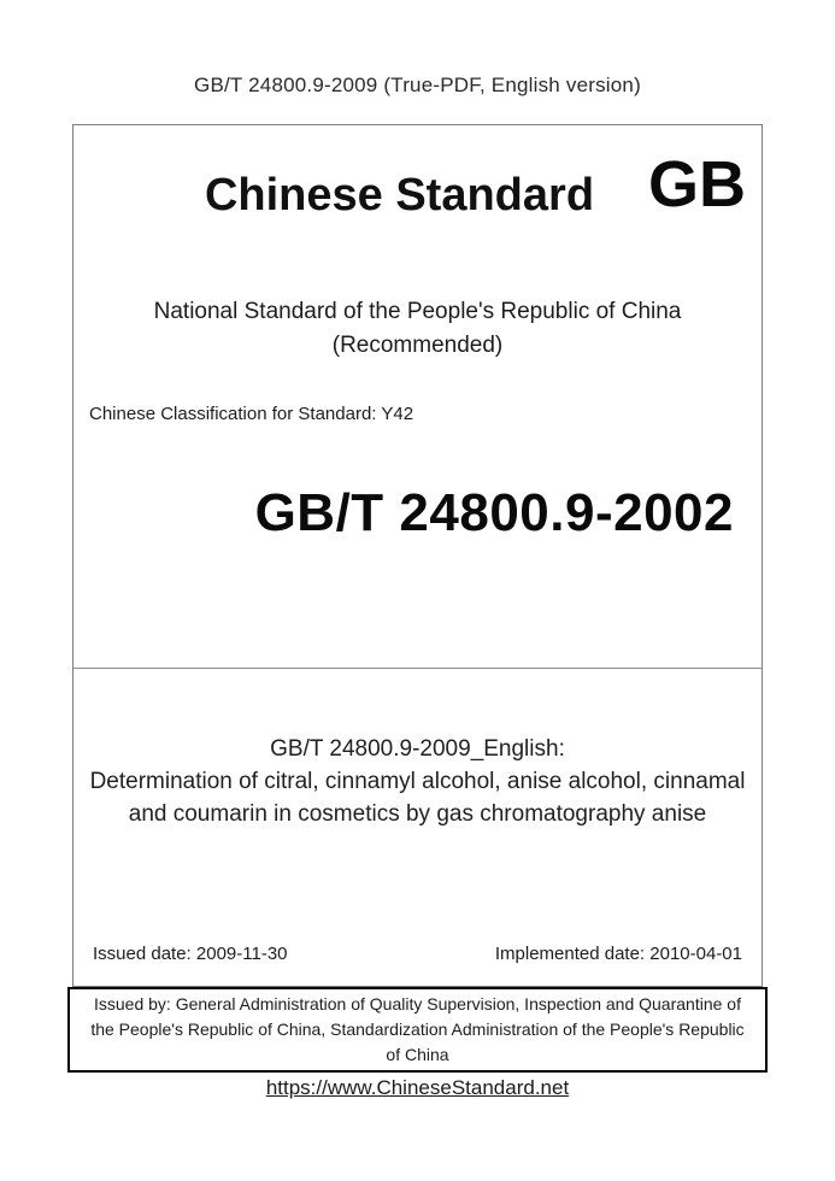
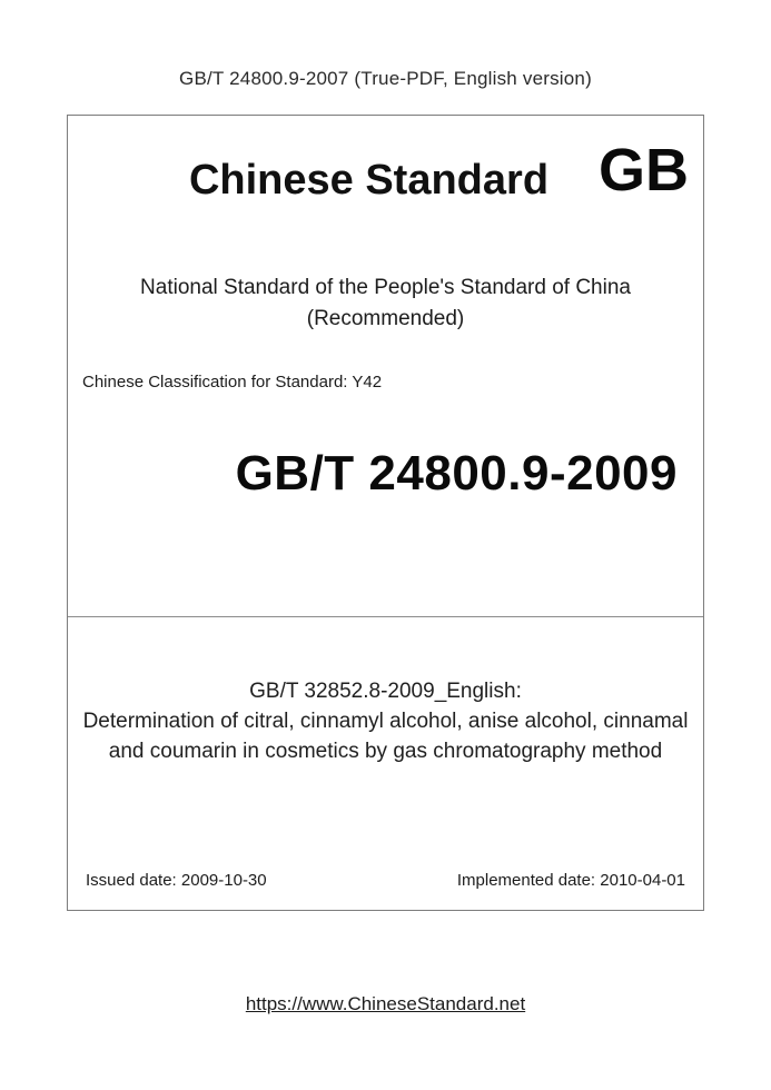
- GB/T 24800.9-2009 (True-PDF, English version)
+ GB/T 24800.9-2007 (True-PDF, English version)
  Chinese Standard
  GB
- National Standard of the People's Republic of China
+ National Standard of the People's Standard of China
  (Recommended)
  Chinese Classification for Standard: Y42
- GB/T 24800.9-2002
+ GB/T 24800.9-2009
- GB/T 24800.9-2009_English:
+ GB/T 32852.8-2009_English:
- Determination of citral, cinnamyl alcohol, anise alcohol, cinnamal and coumarin in cosmetics by gas chromatography anise
+ Determination of citral, cinnamyl alcohol, anise alcohol, cinnamal and coumarin in cosmetics by gas chromatography method
- Issued date: 2009-11-30
+ Issued date: 2009-10-30
  Implemented date: 2010-04-01
- Issued by: General Administration of Quality Supervision, Inspection and Quarantine of the People's Republic of China, Standardization Administration of the People's Republic of China
  https://www.ChineseStandard.net
